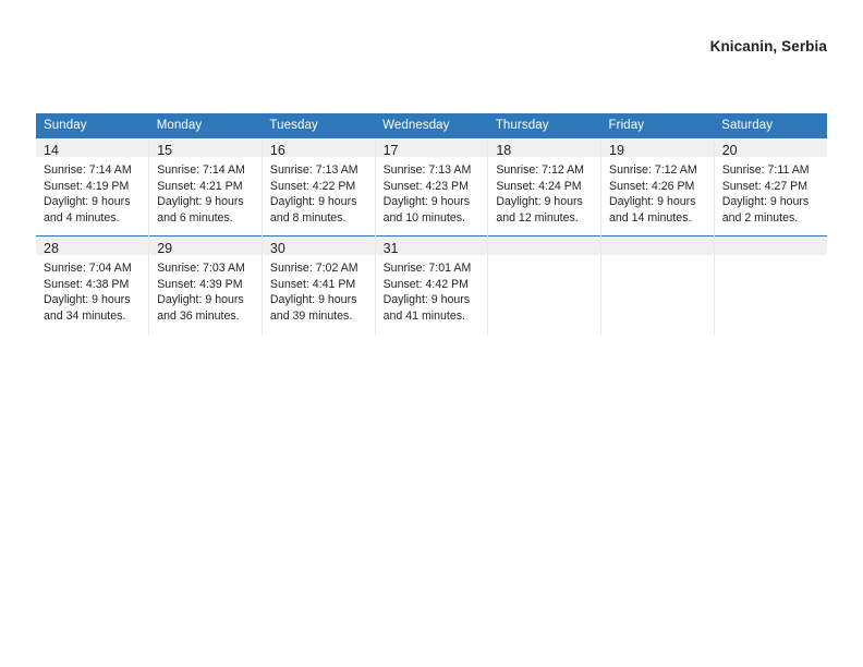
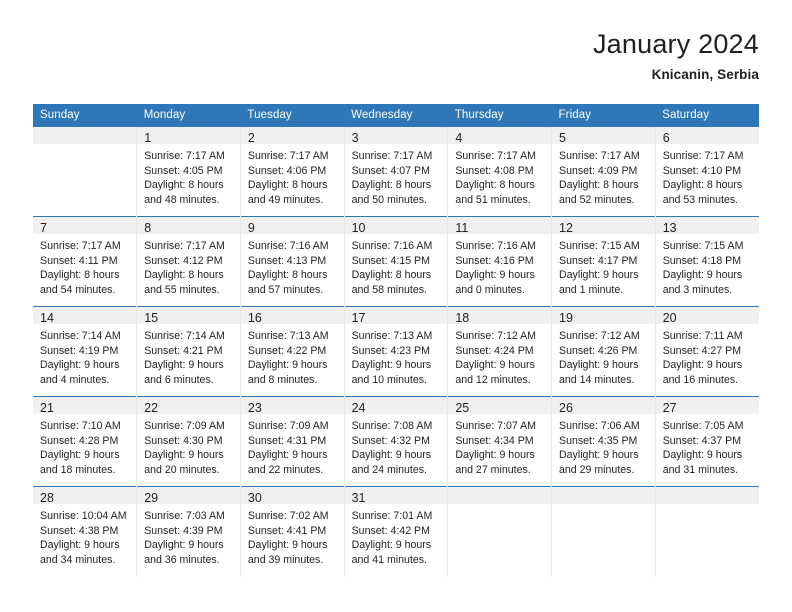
+ January 2024
  Knicanin, Serbia
  Sunday	Monday	Tuesday	Wednesday	Thursday	Friday	Saturday
+ 	1Sunrise: 7:17 AMSunset: 4:05 PMDaylight: 8 hoursand 48 minutes.	2Sunrise: 7:17 AMSunset: 4:06 PMDaylight: 8 hoursand 49 minutes.	3Sunrise: 7:17 AMSunset: 4:07 PMDaylight: 8 hoursand 50 minutes.	4Sunrise: 7:17 AMSunset: 4:08 PMDaylight: 8 hoursand 51 minutes.	5Sunrise: 7:17 AMSunset: 4:09 PMDaylight: 8 hoursand 52 minutes.	6Sunrise: 7:17 AMSunset: 4:10 PMDaylight: 8 hoursand 53 minutes.
+ 7Sunrise: 7:17 AMSunset: 4:11 PMDaylight: 8 hoursand 54 minutes.	8Sunrise: 7:17 AMSunset: 4:12 PMDaylight: 8 hoursand 55 minutes.	9Sunrise: 7:16 AMSunset: 4:13 PMDaylight: 8 hoursand 57 minutes.	10Sunrise: 7:16 AMSunset: 4:15 PMDaylight: 8 hoursand 58 minutes.	11Sunrise: 7:16 AMSunset: 4:16 PMDaylight: 9 hoursand 0 minutes.	12Sunrise: 7:15 AMSunset: 4:17 PMDaylight: 9 hoursand 1 minute.	13Sunrise: 7:15 AMSunset: 4:18 PMDaylight: 9 hoursand 3 minutes.
- 14Sunrise: 7:14 AMSunset: 4:19 PMDaylight: 9 hoursand 4 minutes.	15Sunrise: 7:14 AMSunset: 4:21 PMDaylight: 9 hoursand 6 minutes.	16Sunrise: 7:13 AMSunset: 4:22 PMDaylight: 9 hoursand 8 minutes.	17Sunrise: 7:13 AMSunset: 4:23 PMDaylight: 9 hoursand 10 minutes.	18Sunrise: 7:12 AMSunset: 4:24 PMDaylight: 9 hoursand 12 minutes.	19Sunrise: 7:12 AMSunset: 4:26 PMDaylight: 9 hoursand 14 minutes.	20Sunrise: 7:11 AMSunset: 4:27 PMDaylight: 9 hoursand 2 minutes.
+ 14Sunrise: 7:14 AMSunset: 4:19 PMDaylight: 9 hoursand 4 minutes.	15Sunrise: 7:14 AMSunset: 4:21 PMDaylight: 9 hoursand 6 minutes.	16Sunrise: 7:13 AMSunset: 4:22 PMDaylight: 9 hoursand 8 minutes.	17Sunrise: 7:13 AMSunset: 4:23 PMDaylight: 9 hoursand 10 minutes.	18Sunrise: 7:12 AMSunset: 4:24 PMDaylight: 9 hoursand 12 minutes.	19Sunrise: 7:12 AMSunset: 4:26 PMDaylight: 9 hoursand 14 minutes.	20Sunrise: 7:11 AMSunset: 4:27 PMDaylight: 9 hoursand 16 minutes.
+ 21Sunrise: 7:10 AMSunset: 4:28 PMDaylight: 9 hoursand 18 minutes.	22Sunrise: 7:09 AMSunset: 4:30 PMDaylight: 9 hoursand 20 minutes.	23Sunrise: 7:09 AMSunset: 4:31 PMDaylight: 9 hoursand 22 minutes.	24Sunrise: 7:08 AMSunset: 4:32 PMDaylight: 9 hoursand 24 minutes.	25Sunrise: 7:07 AMSunset: 4:34 PMDaylight: 9 hoursand 27 minutes.	26Sunrise: 7:06 AMSunset: 4:35 PMDaylight: 9 hoursand 29 minutes.	27Sunrise: 7:05 AMSunset: 4:37 PMDaylight: 9 hoursand 31 minutes.
- 28Sunrise: 7:04 AMSunset: 4:38 PMDaylight: 9 hoursand 34 minutes.	29Sunrise: 7:03 AMSunset: 4:39 PMDaylight: 9 hoursand 36 minutes.	30Sunrise: 7:02 AMSunset: 4:41 PMDaylight: 9 hoursand 39 minutes.	31Sunrise: 7:01 AMSunset: 4:42 PMDaylight: 9 hoursand 41 minutes.
+ 28Sunrise: 10:04 AMSunset: 4:38 PMDaylight: 9 hoursand 34 minutes.	29Sunrise: 7:03 AMSunset: 4:39 PMDaylight: 9 hoursand 36 minutes.	30Sunrise: 7:02 AMSunset: 4:41 PMDaylight: 9 hoursand 39 minutes.	31Sunrise: 7:01 AMSunset: 4:42 PMDaylight: 9 hoursand 41 minutes.
